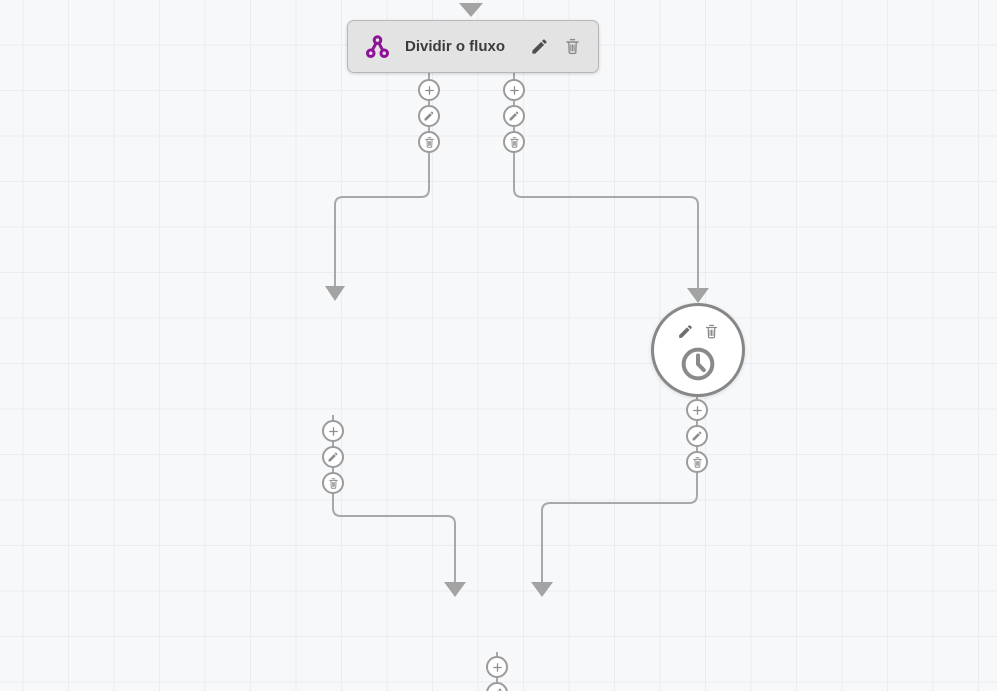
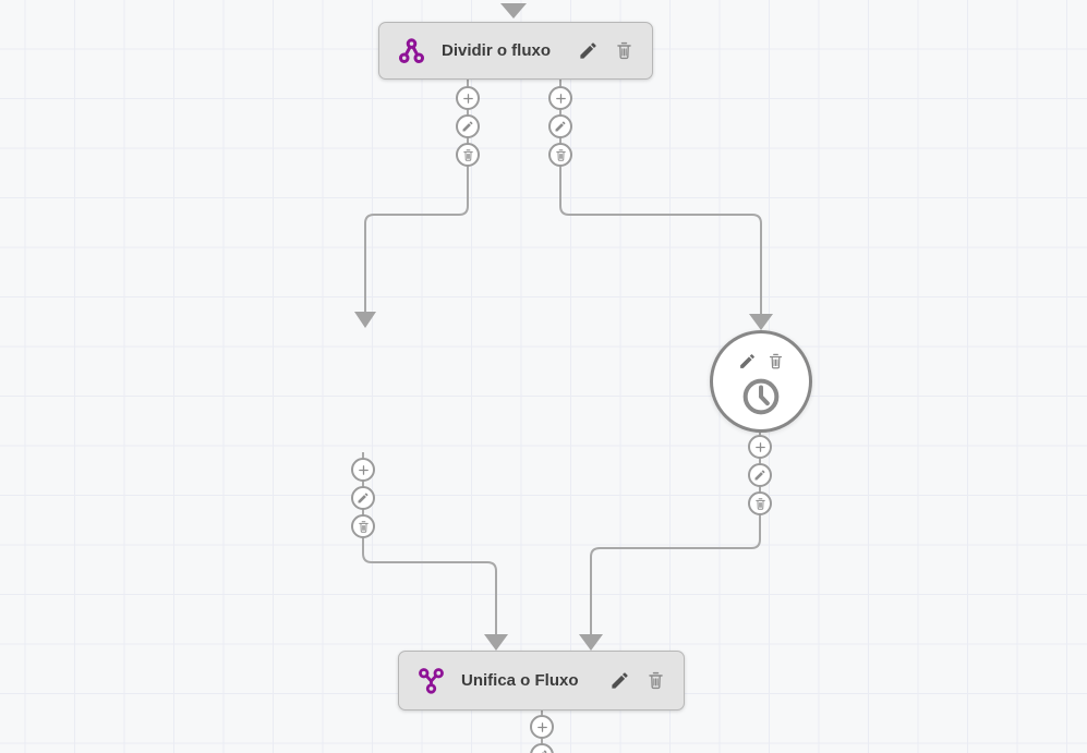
  Dividir o fluxo
+ Unifica o Fluxo
